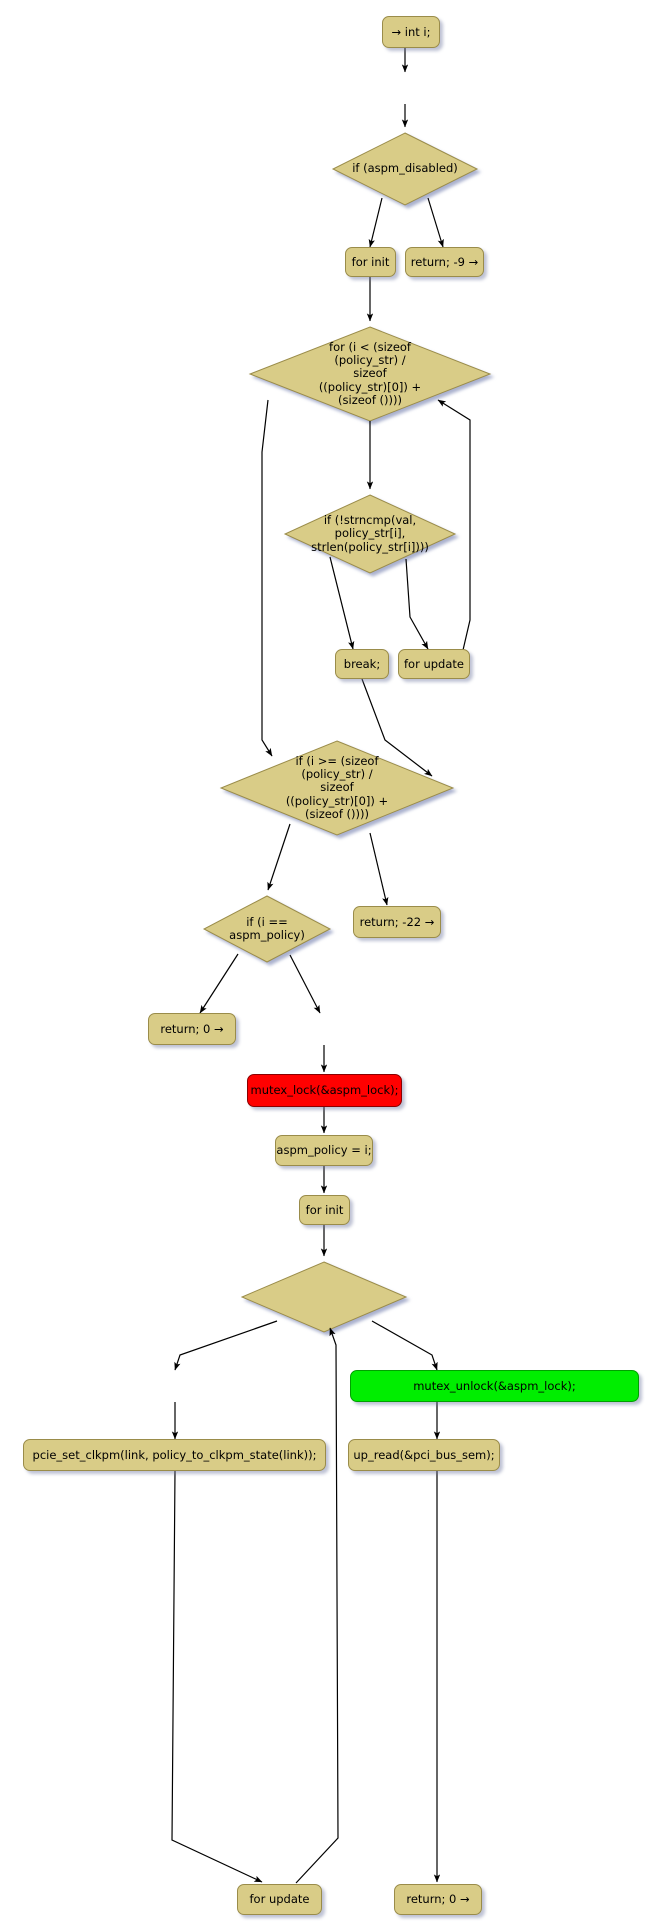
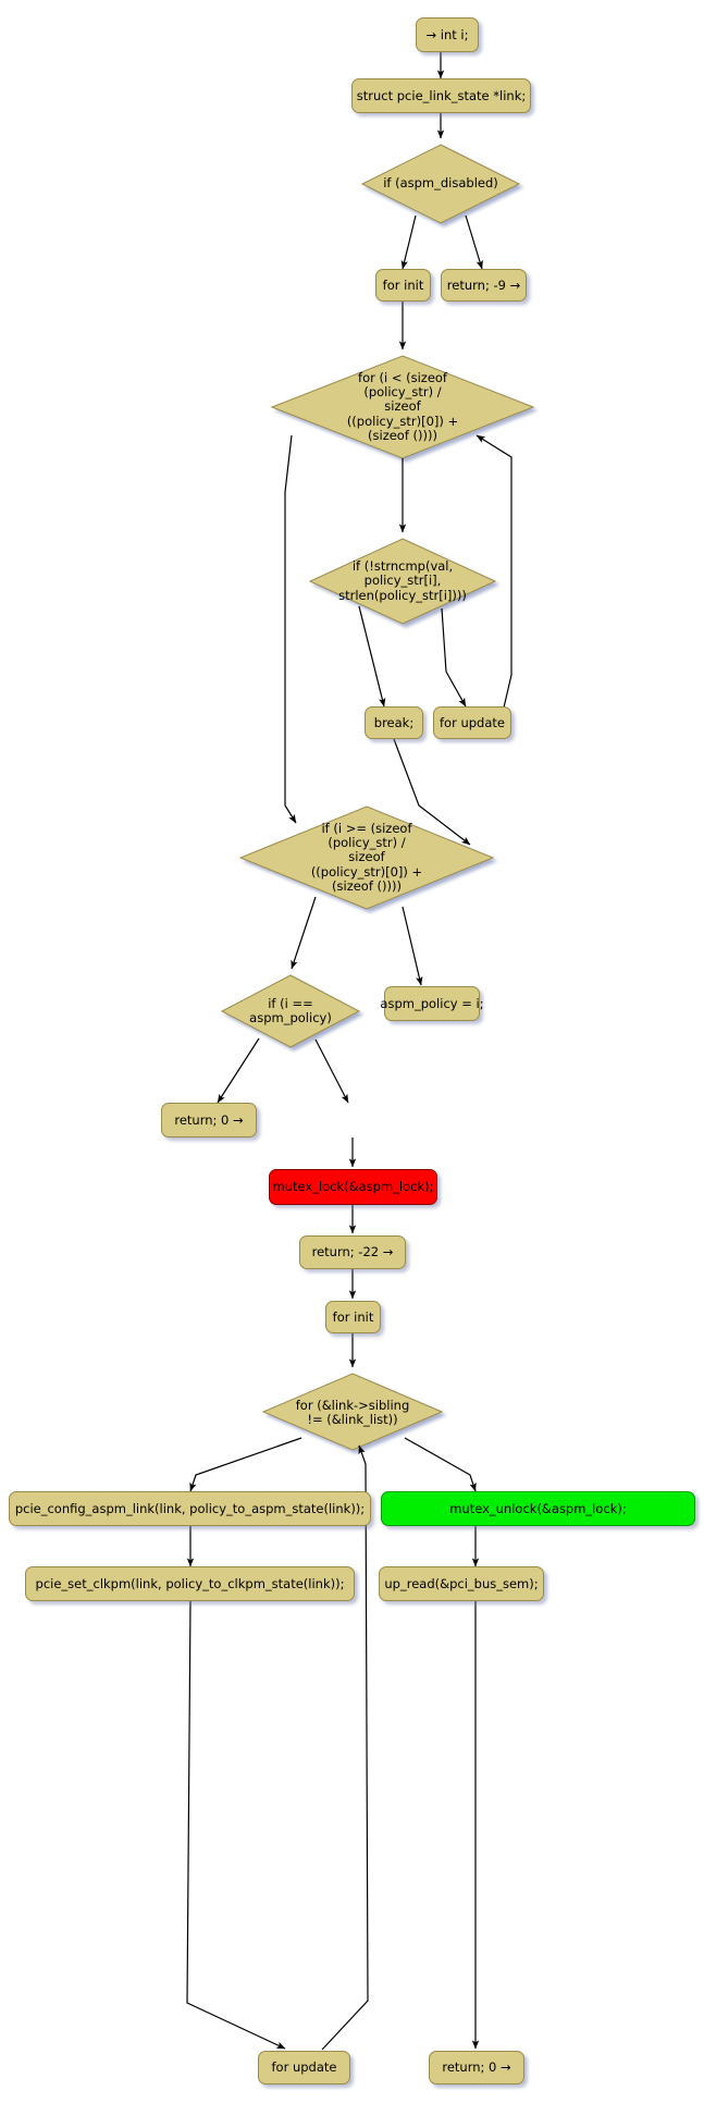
  → int i;
+ struct pcie_link_state *link;
  for init
  return; -9 →
  break;
  for update
- return; -22 →
+ aspm_policy = i;
  return; 0 →
  mutex_lock(&aspm_lock);
- aspm_policy = i;
+ return; -22 →
  for init
+ pcie_config_aspm_link(link, policy_to_aspm_state(link));
  mutex_unlock(&aspm_lock);
  pcie_set_clkpm(link, policy_to_clkpm_state(link));
  up_read(&pci_bus_sem);
  for update
  return; 0 →
  if (aspm_disabled)
  for (i < (sizeof
  (policy_str) /
  sizeof
  ((policy_str)[0]) +
  (sizeof ())))
  if (!strncmp(val,
  policy_str[i],
  strlen(policy_str[i])))
  if (i >= (sizeof
  (policy_str) /
  sizeof
  ((policy_str)[0]) +
  (sizeof ())))
  if (i ==
  aspm_policy)
+ for (&link->sibling
+ != (&link_list))
